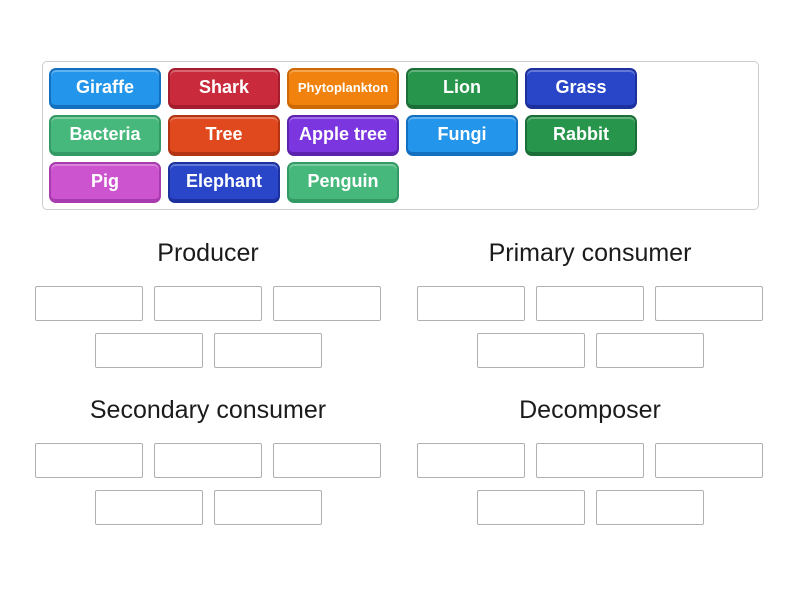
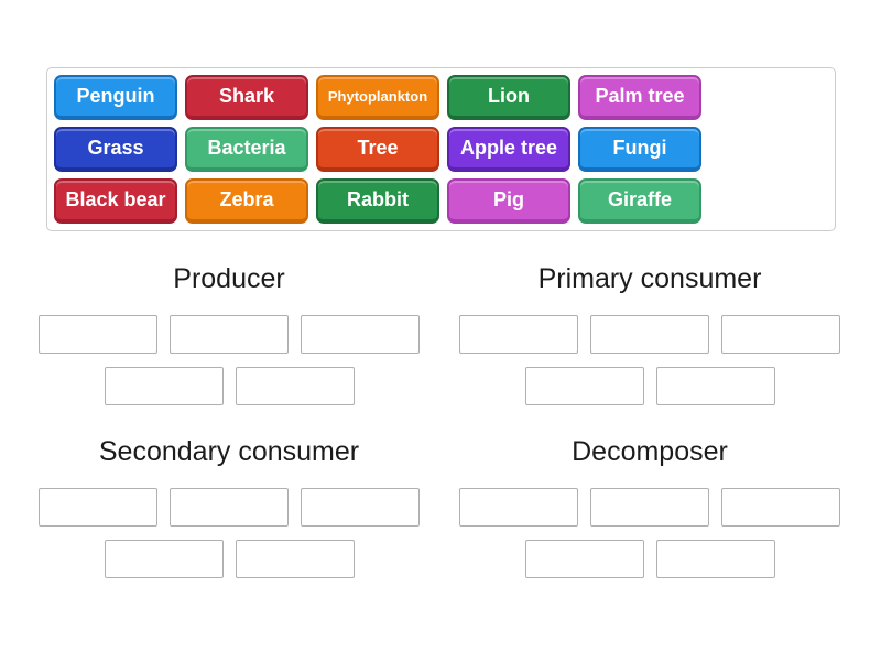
- Giraffe
+ Penguin
  Shark
  Phytoplankton
  Lion
+ Palm tree
  Grass
  Bacteria
  Tree
  Apple tree
  Fungi
+ Black bear
+ Zebra
  Rabbit
  Pig
- Elephant
- Penguin
+ Giraffe
  Producer
  Primary consumer
  Secondary consumer
  Decomposer
